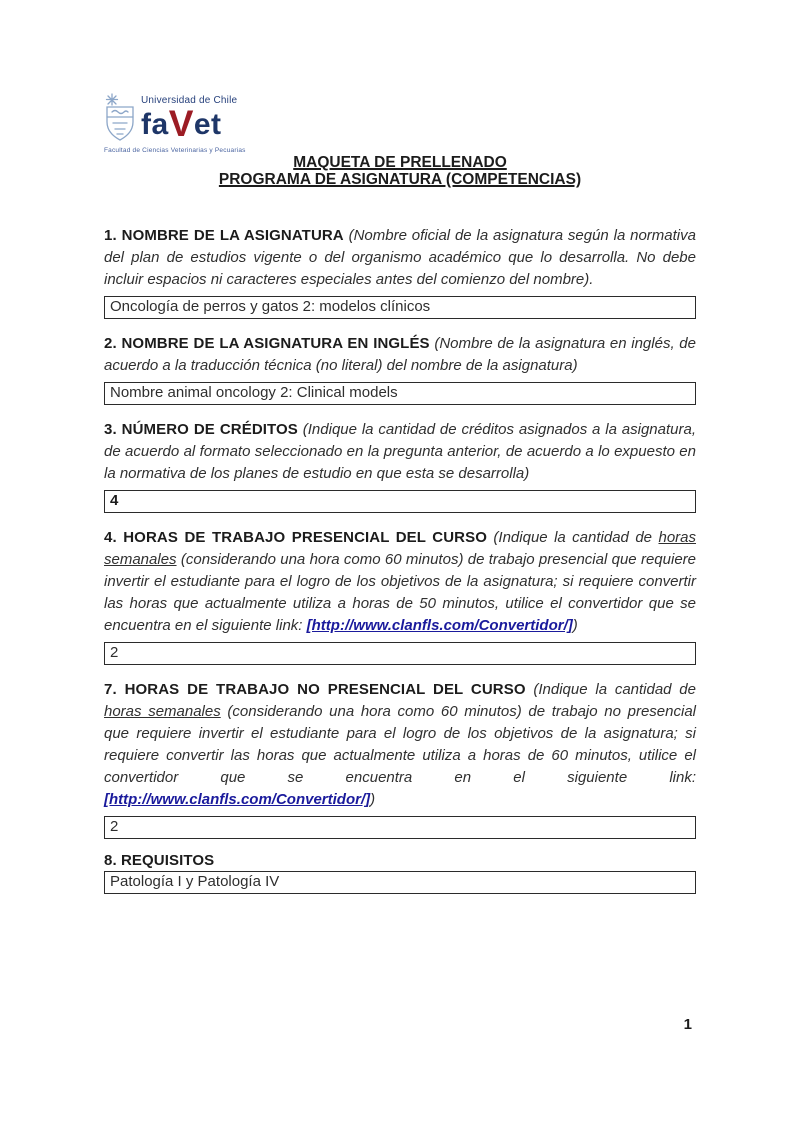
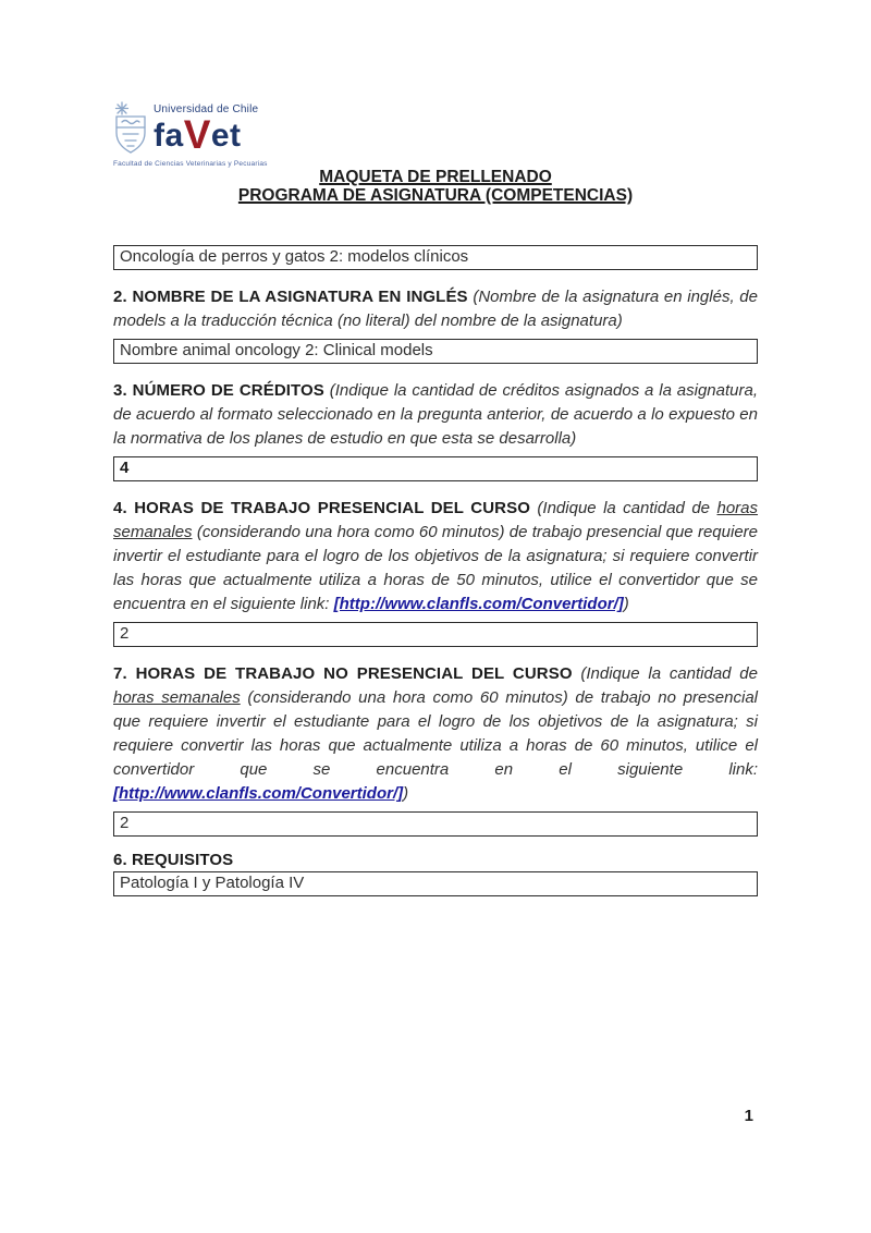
  Universidad de Chile
  faVet
  MAQUETA DE PRELLENADO
  PROGRAMA DE ASIGNATURA (COMPETENCIAS)
- 1. NOMBRE DE LA ASIGNATURA (Nombre oficial de la asignatura según la normativa del plan de estudios vigente o del organismo académico que lo desarrolla. No debe incluir espacios ni caracteres especiales antes del comienzo del nombre).
  Oncología de perros y gatos 2: modelos clínicos
- 2. NOMBRE DE LA ASIGNATURA EN INGLÉS (Nombre de la asignatura en inglés, de acuerdo a la traducción técnica (no literal) del nombre de la asignatura)
+ 2. NOMBRE DE LA ASIGNATURA EN INGLÉS (Nombre de la asignatura en inglés, de models a la traducción técnica (no literal) del nombre de la asignatura)
  Nombre animal oncology 2: Clinical models
  3. NÚMERO DE CRÉDITOS (Indique la cantidad de créditos asignados a la asignatura, de acuerdo al formato seleccionado en la pregunta anterior, de acuerdo a lo expuesto en la normativa de los planes de estudio en que esta se desarrolla)
  4
  4. HORAS DE TRABAJO PRESENCIAL DEL CURSO (Indique la cantidad de horas semanales (considerando una hora como 60 minutos) de trabajo presencial que requiere invertir el estudiante para el logro de los objetivos de la asignatura; si requiere convertir las horas que actualmente utiliza a horas de 50 minutos, utilice el convertidor que se encuentra en el siguiente link: [http://www.clanfls.com/Convertidor/])
  2
  7. HORAS DE TRABAJO NO PRESENCIAL DEL CURSO (Indique la cantidad de horas semanales (considerando una hora como 60 minutos) de trabajo no presencial que requiere invertir el estudiante para el logro de los objetivos de la asignatura; si requiere convertir las horas que actualmente utiliza a horas de 60 minutos, utilice el convertidor que se encuentra en el siguiente link: [http://www.clanfls.com/Convertidor/])
  2
- 8. REQUISITOS
+ 6. REQUISITOS
  Patología I y Patología IV
  1
